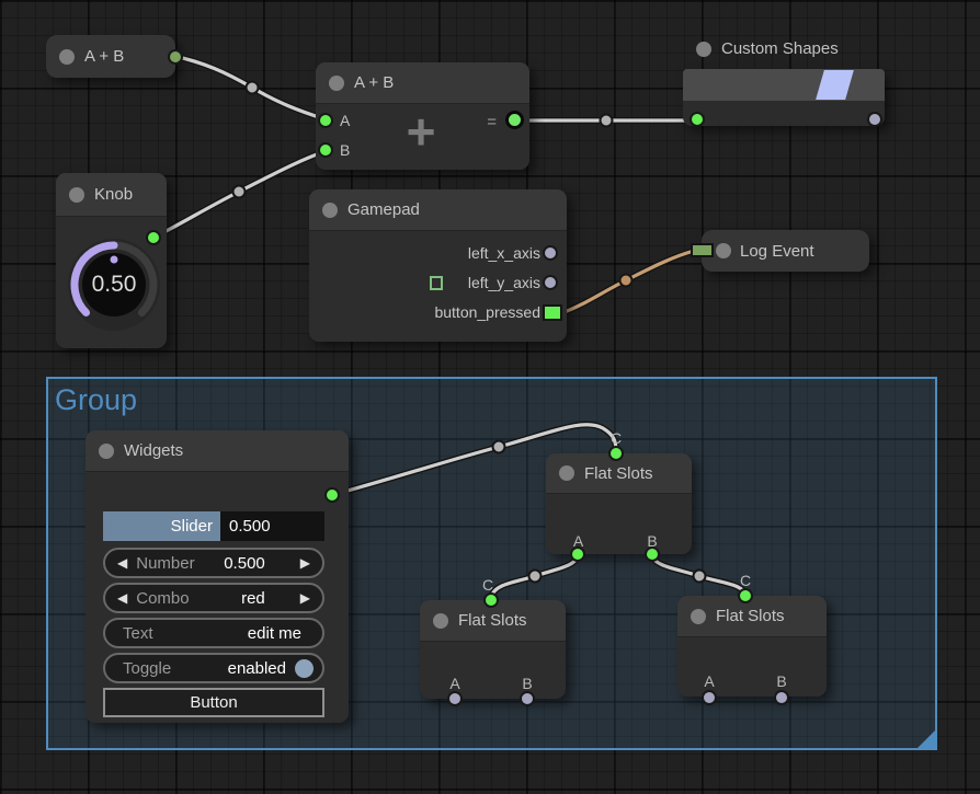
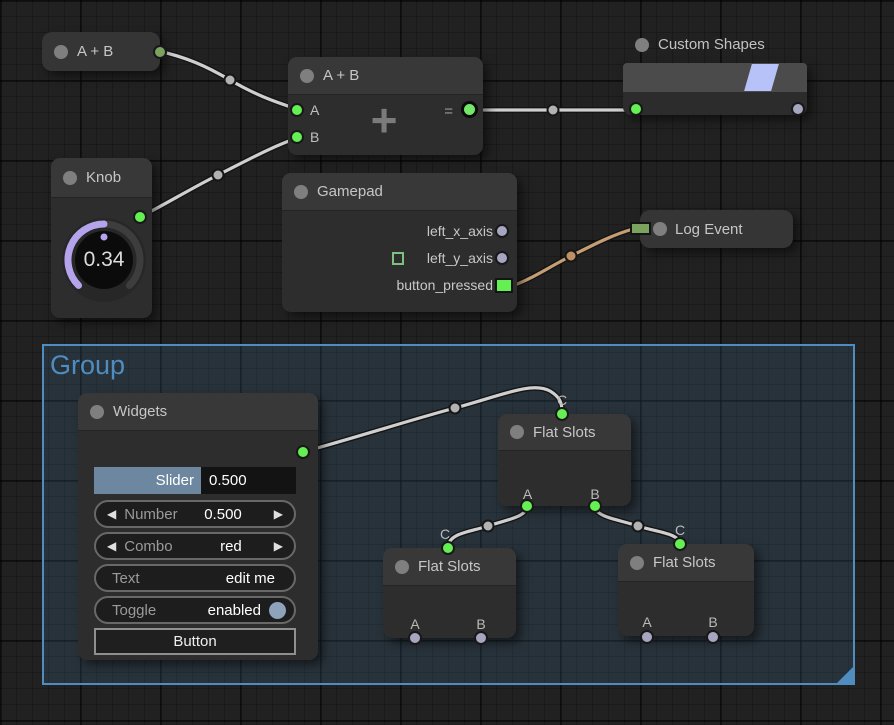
  Group
  A + B
  A + B
  A
  B
  +
  =
  Custom Shapes
  Knob
- 0.50
+ 0.34
  Gamepad
  left_x_axis
  left_y_axis
  button_pressed
  Log Event
  Widgets
  Slider
  0.500
  ◀
  Number
  0.500
  ▶
  ◀
  Combo
  red
  ▶
  Text
  edit me
  Toggle
  enabled
  Button
  C
  Flat Slots
  A
  B
  C
  Flat Slots
  A
  B
  C
  Flat Slots
  A
  B
